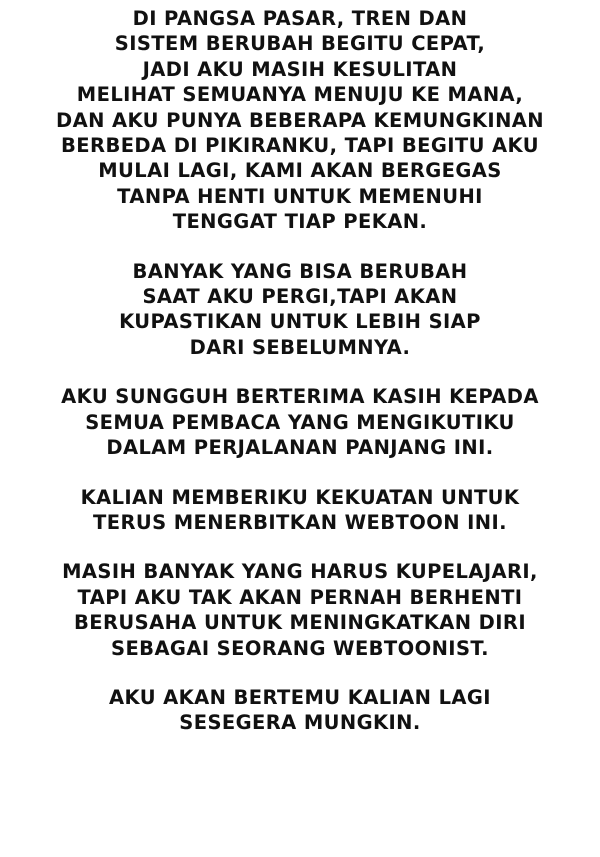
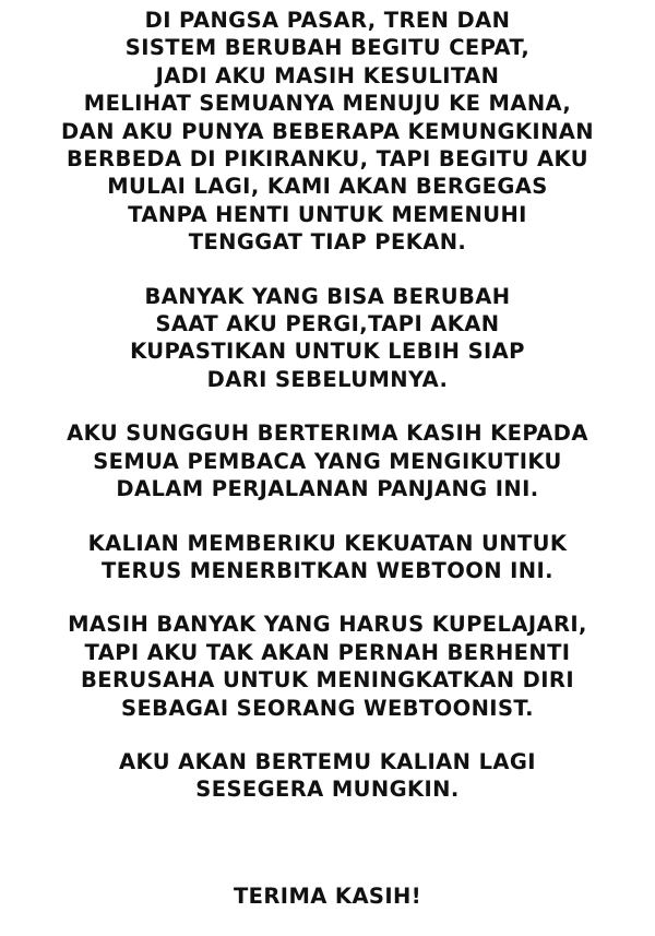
  DI PANGSA PASAR, TREN DAN
  SISTEM BERUBAH BEGITU CEPAT,
  JADI AKU MASIH KESULITAN
  MELIHAT SEMUANYA MENUJU KE MANA,
  DAN AKU PUNYA BEBERAPA KEMUNGKINAN
  BERBEDA DI PIKIRANKU, TAPI BEGITU AKU
  MULAI LAGI, KAMI AKAN BERGEGAS
  TANPA HENTI UNTUK MEMENUHI
  TENGGAT TIAP PEKAN.
  BANYAK YANG BISA BERUBAH
  SAAT AKU PERGI,TAPI AKAN
  KUPASTIKAN UNTUK LEBIH SIAP
  DARI SEBELUMNYA.
  AKU SUNGGUH BERTERIMA KASIH KEPADA
  SEMUA PEMBACA YANG MENGIKUTIKU
  DALAM PERJALANAN PANJANG INI.
  KALIAN MEMBERIKU KEKUATAN UNTUK
  TERUS MENERBITKAN WEBTOON INI.
  MASIH BANYAK YANG HARUS KUPELAJARI,
  TAPI AKU TAK AKAN PERNAH BERHENTI
  BERUSAHA UNTUK MENINGKATKAN DIRI
  SEBAGAI SEORANG WEBTOONIST.
  AKU AKAN BERTEMU KALIAN LAGI
  SESEGERA MUNGKIN.
+ TERIMA KASIH!
